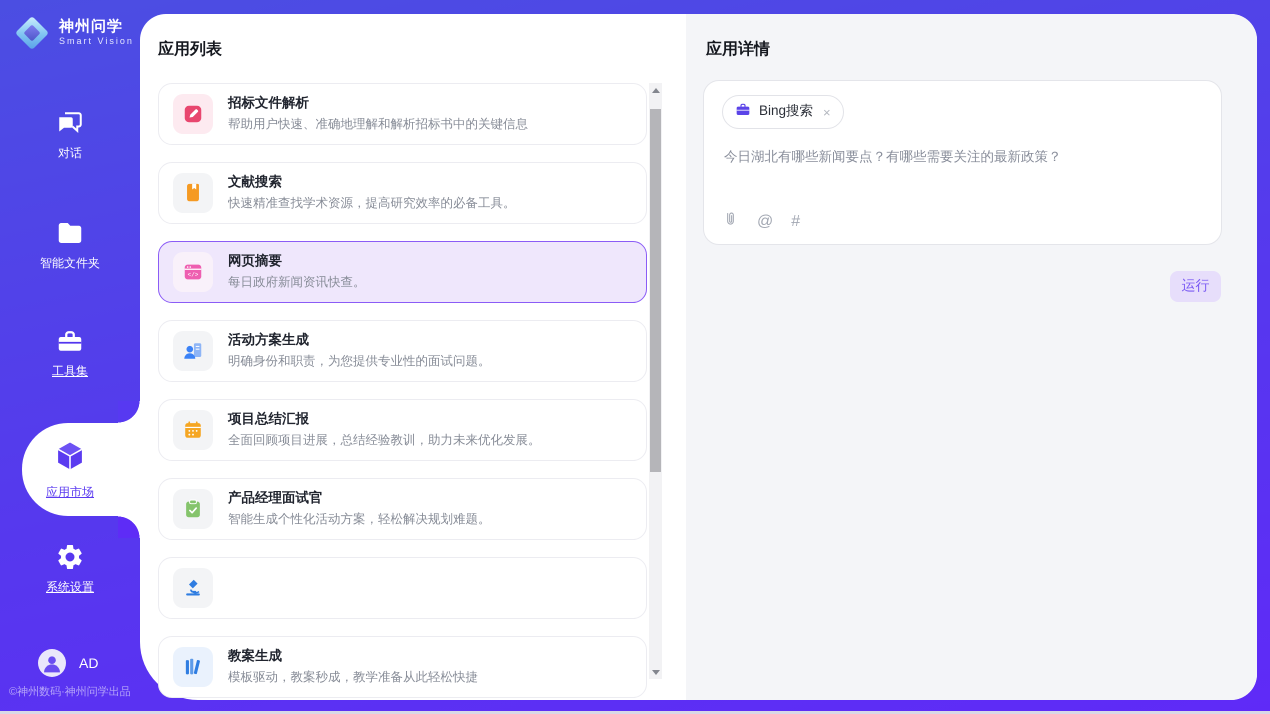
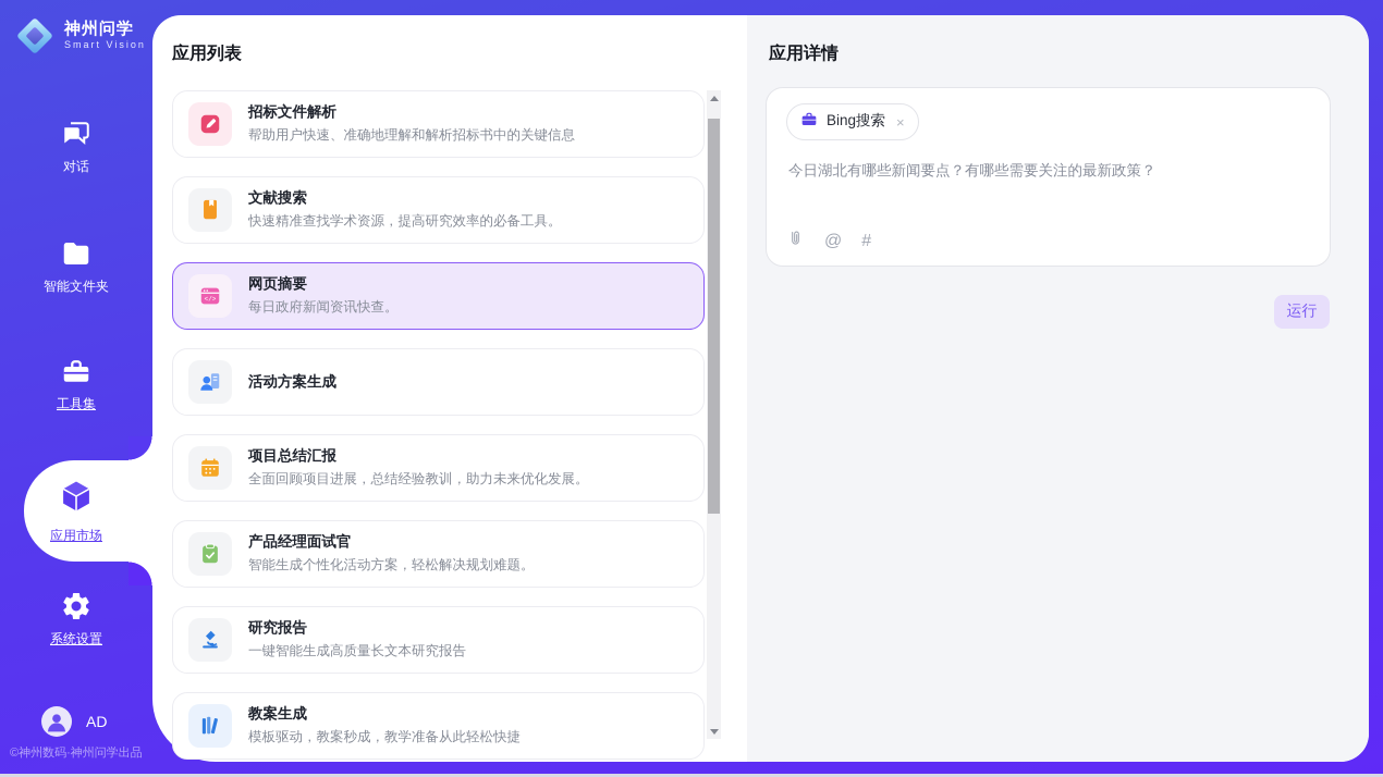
  神州问学
  Smart Vision
  对话
  智能文件夹
  工具集
  应用市场
  系统设置
  AD
  ©神州数码·神州问学出品
  应用列表
  招标文件解析
  帮助用户快速、准确地理解和解析招标书中的关键信息
  文献搜索
  快速精准查找学术资源，提高研究效率的必备工具。
  网页摘要
  每日政府新闻资讯快查。
  活动方案生成
- 明确身份和职责，为您提供专业性的面试问题。
  项目总结汇报
  全面回顾项目进展，总结经验教训，助力未来优化发展。
  产品经理面试官
  智能生成个性化活动方案，轻松解决规划难题。
+ 研究报告
+ 一键智能生成高质量长文本研究报告
  教案生成
  模板驱动，教案秒成，教学准备从此轻松快捷
  应用详情
  Bing搜索
  ×
  今日湖北有哪些新闻要点？有哪些需要关注的最新政策？
  @
  #
  运行
